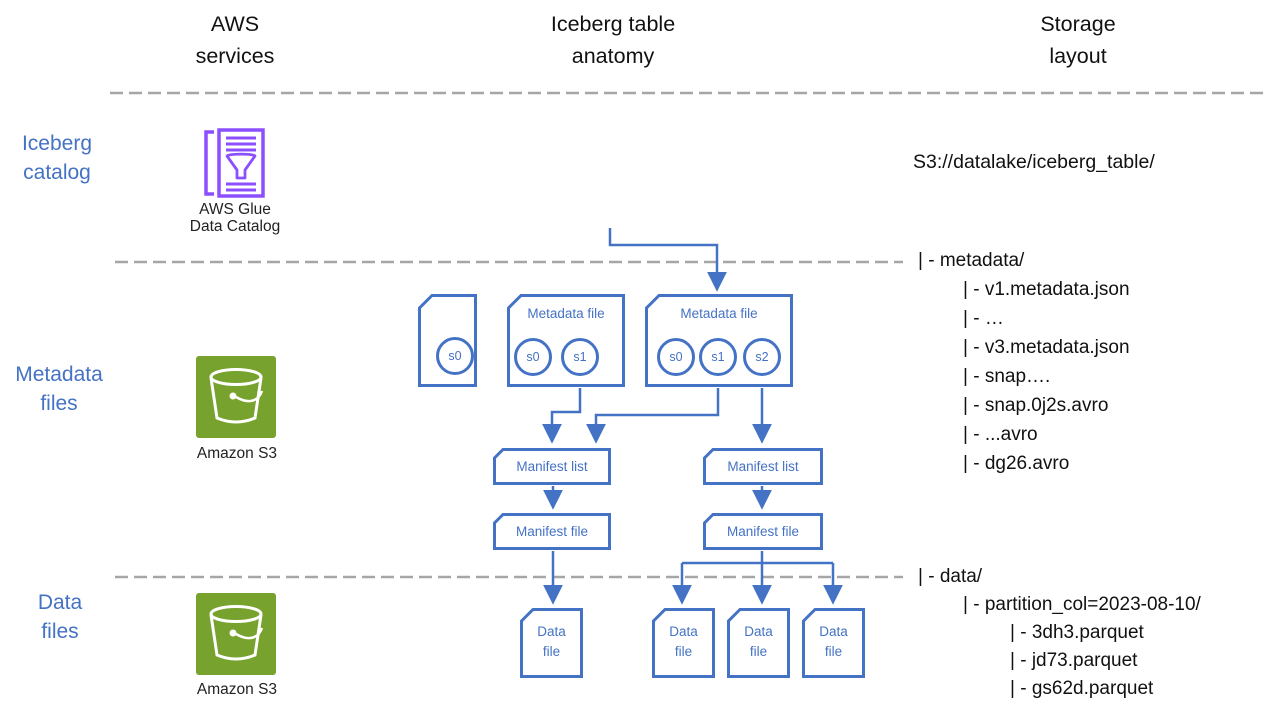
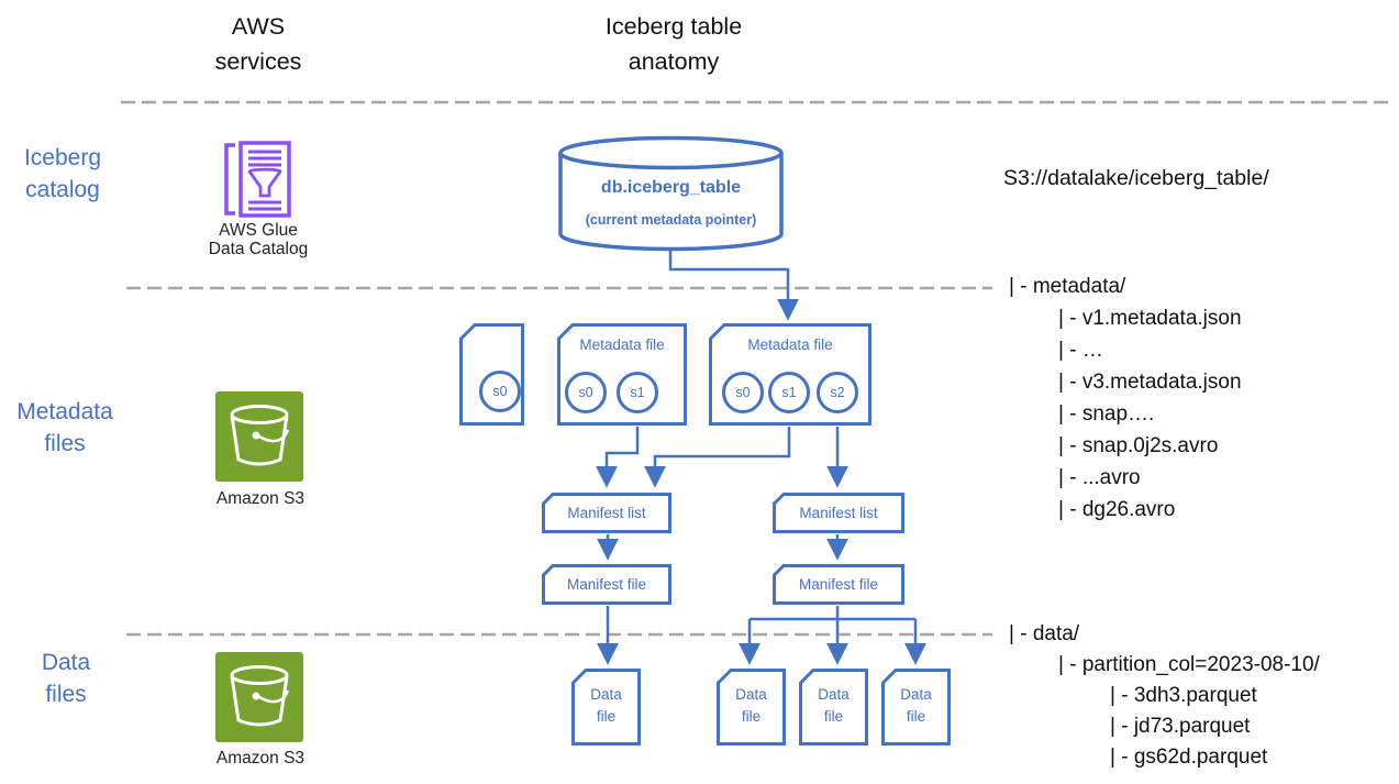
  AWS
  services
  Iceberg table
  anatomy
- Storage
- layout
  Iceberg
  catalog
  Metadata
  files
  Data
  files
  AWS Glue
  Data Catalog
  Amazon S3
  Amazon S3
+ db.iceberg_table
+ (current metadata pointer)
  S3://datalake/iceberg_table/
  | - metadata/
  | - v1.metadata.json
  | - …
  | - v3.metadata.json
  | - snap….
  | - snap.0j2s.avro
  | - ...avro
  | - dg26.avro
  | - data/
  | - partition_col=2023-08-10/
  | - 3dh3.parquet
  | - jd73.parquet
  | - gs62d.parquet
  s0
  Metadata file
  s0
  s1
  Metadata file
  s0
  s1
  s2
  Manifest list
  Manifest list
  Manifest file
  Manifest file
  Data
  file
  Data
  file
  Data
  file
  Data
  file
